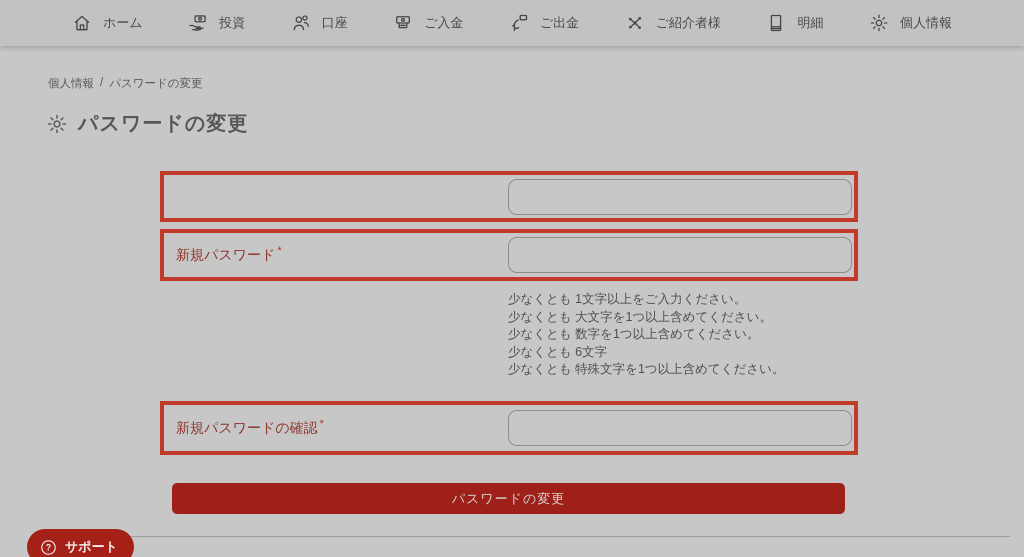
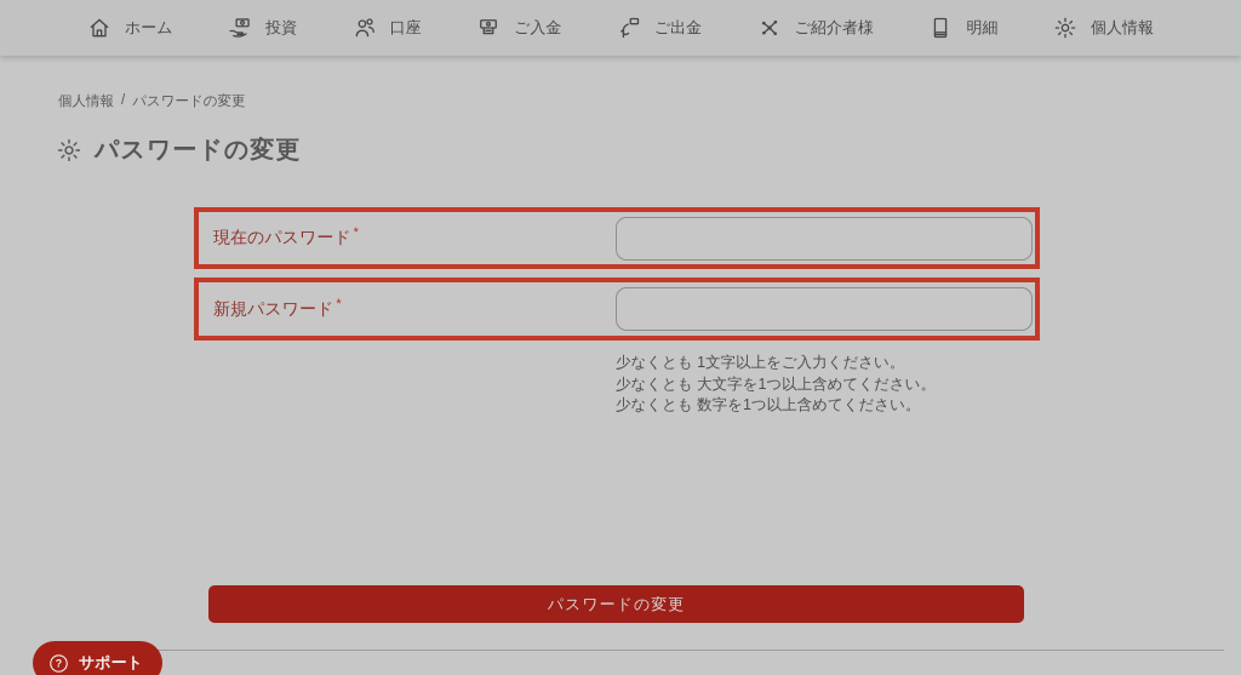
  ホーム
  投資
  口座
  ご入金
  ご出金
  ご紹介者様
  明細
  個人情報
  個人情報
  /
  パスワードの変更
  パスワードの変更
+ 現在のパスワード *
  新規パスワード *
  少なくとも 1文字以上をご入力ください。
  少なくとも 大文字を1つ以上含めてください。
  少なくとも 数字を1つ以上含めてください。
- 少なくとも 6文字
- 少なくとも 特殊文字を1つ以上含めてください。
- 新規パスワードの確認 *
  パスワードの変更
  ?
  サポート
